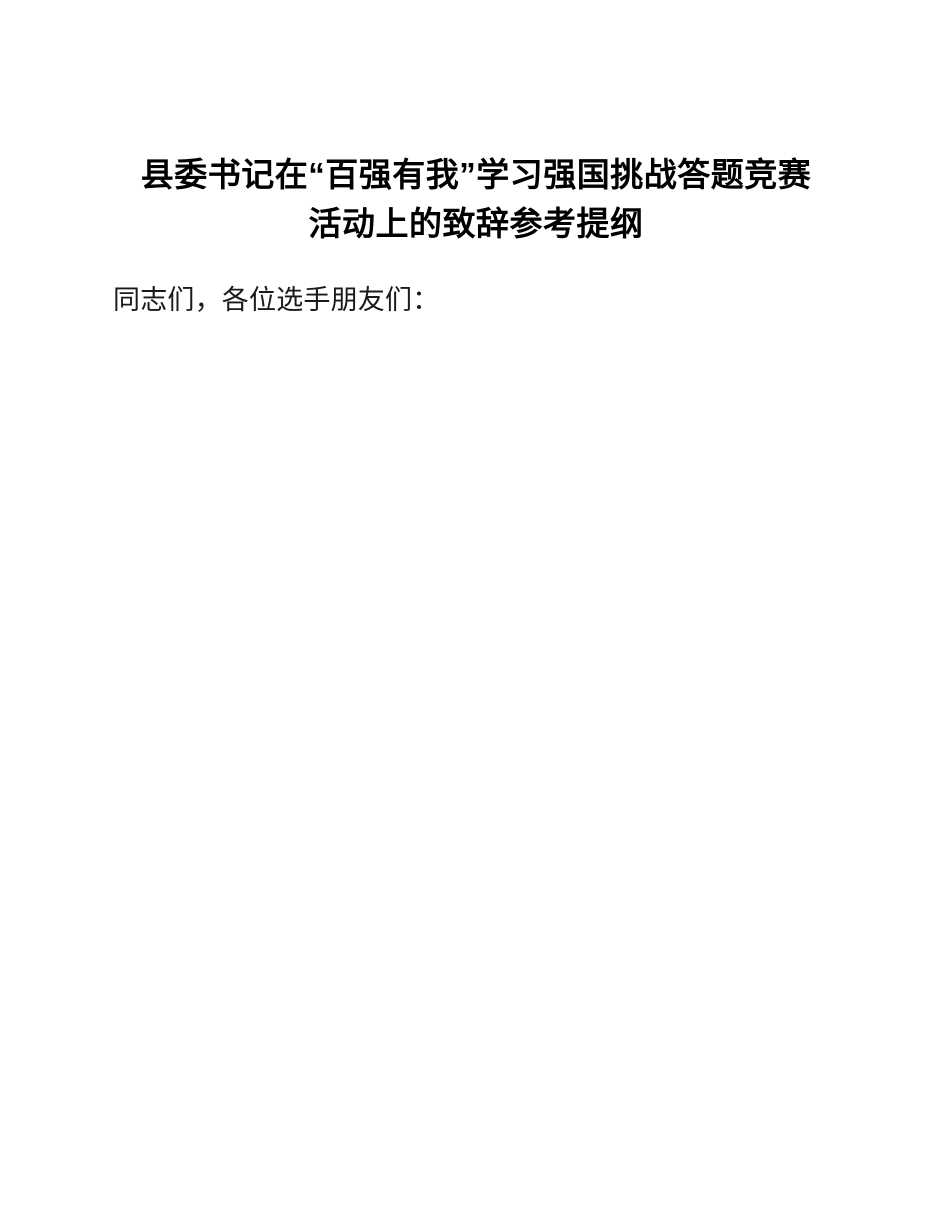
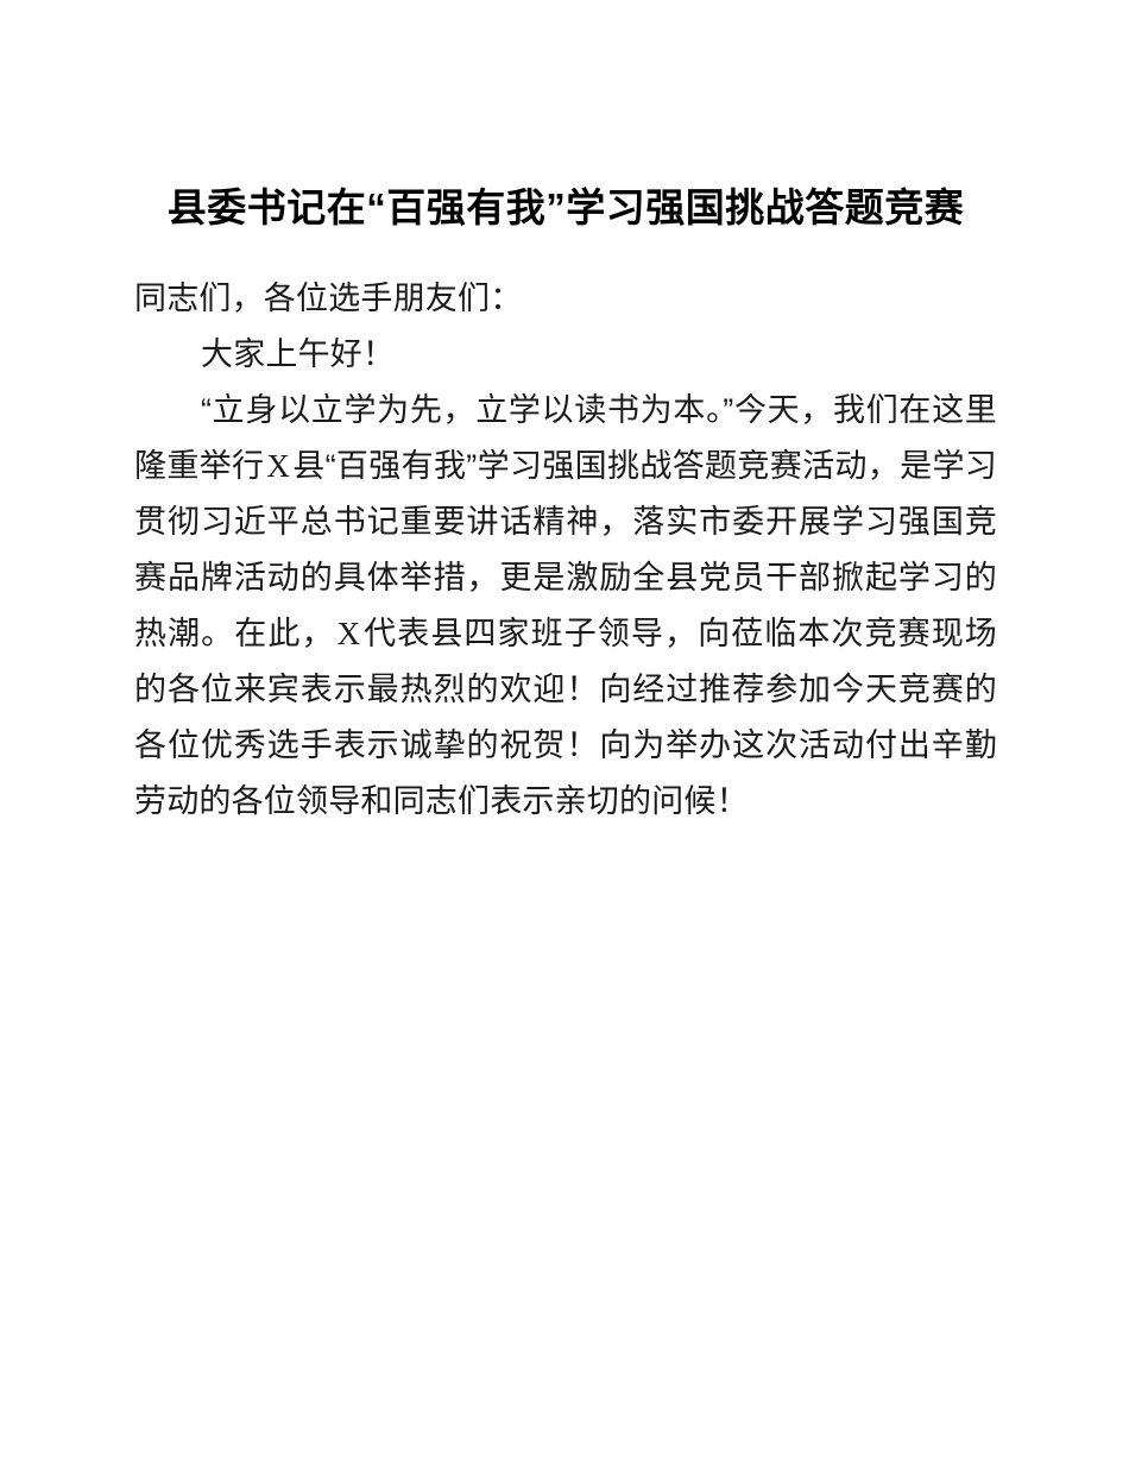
  县委书记在“百强有我”学习强国挑战答题竞赛
- 活动上的致辞参考提纲
  同志们，各位选手朋友们：
+ 大家上午好！
+ “立身以立学为先，立学以读书为本。”今天，我们在这里隆重举行X县“百强有我”学习强国挑战答题竞赛活动，是学习贯彻习近平总书记重要讲话精神，落实市委开展学习强国竞赛品牌活动的具体举措，更是激励全县党员干部掀起学习的热潮。在此，X代表县四家班子领导，向莅临本次竞赛现场的各位来宾表示最热烈的欢迎！向经过推荐参加今天竞赛的各位优秀选手表示诚挚的祝贺！向为举办这次活动付出辛勤劳动的各位领导和同志们表示亲切的问候！
